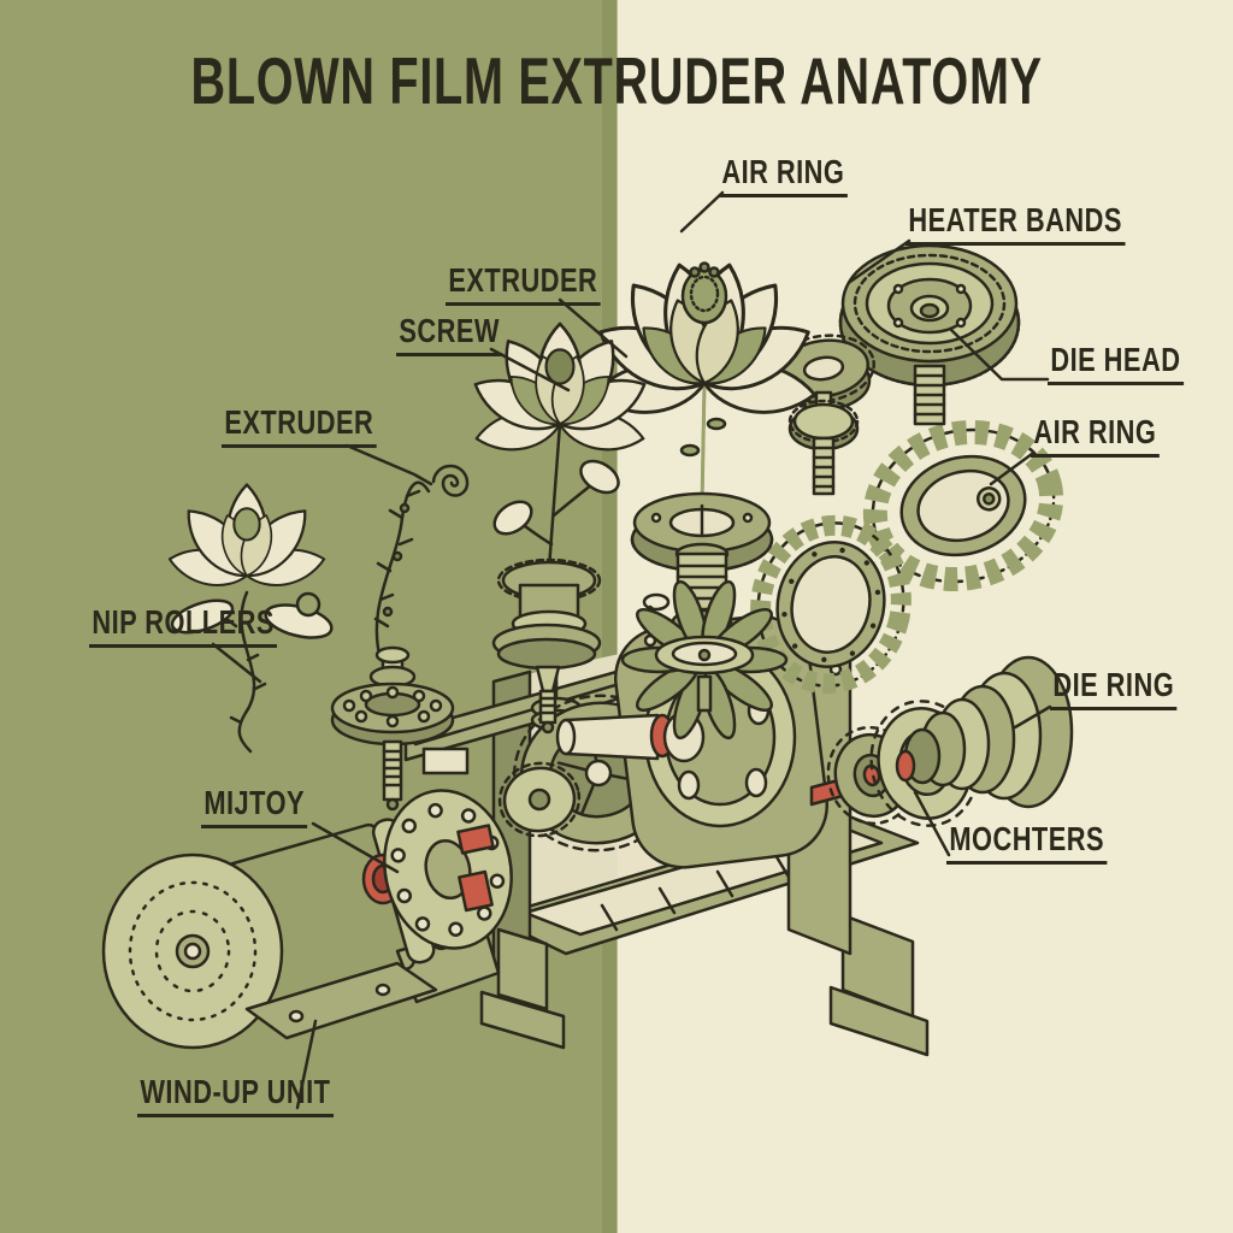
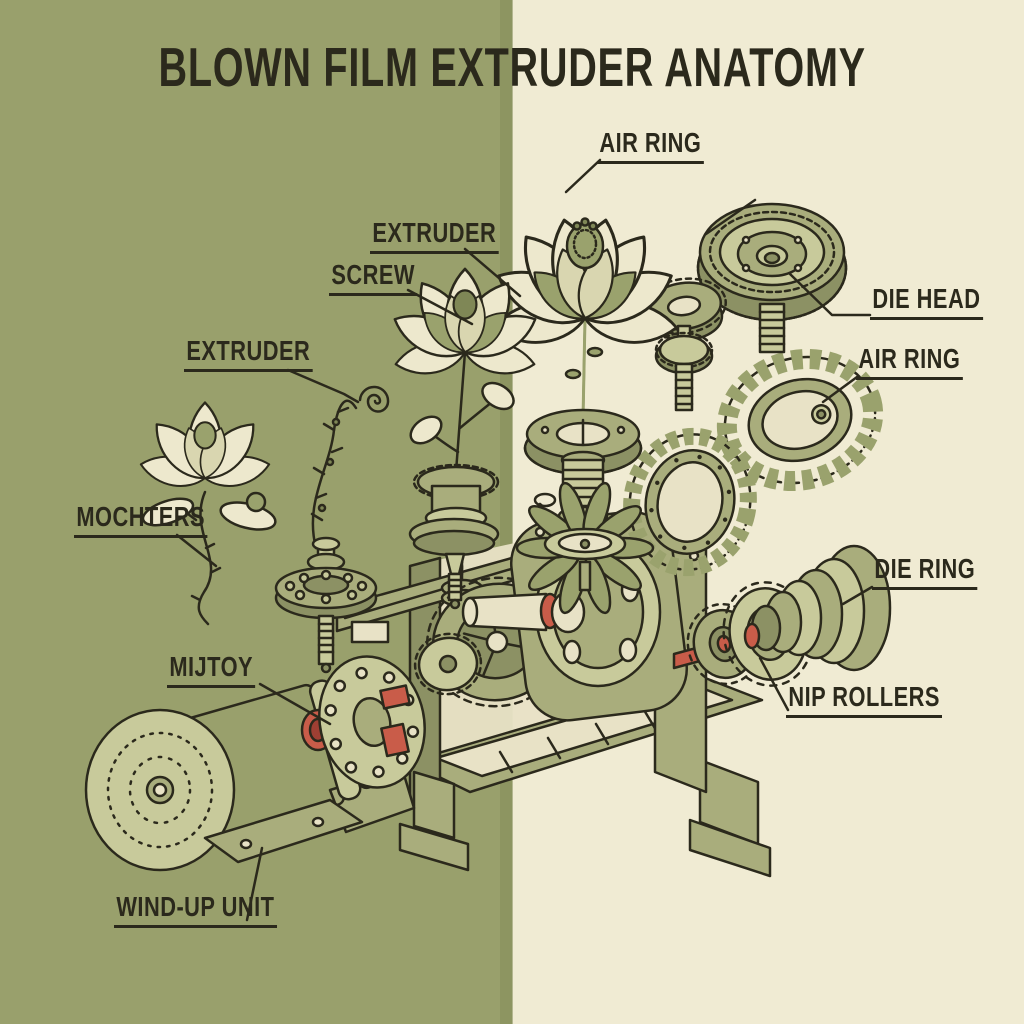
  BLOWN FILM EXTRUDER ANATOMY
  AIR RING
- HEATER BANDS
  EXTRUDER
  SCREW
  DIE HEAD
  AIR RING
  EXTRUDER
- NIP ROLLERS
+ MOCHTERS
  DIE RING
  MIJTOY
- MOCHTERS
+ NIP ROLLERS
  WIND-UP UNIT
